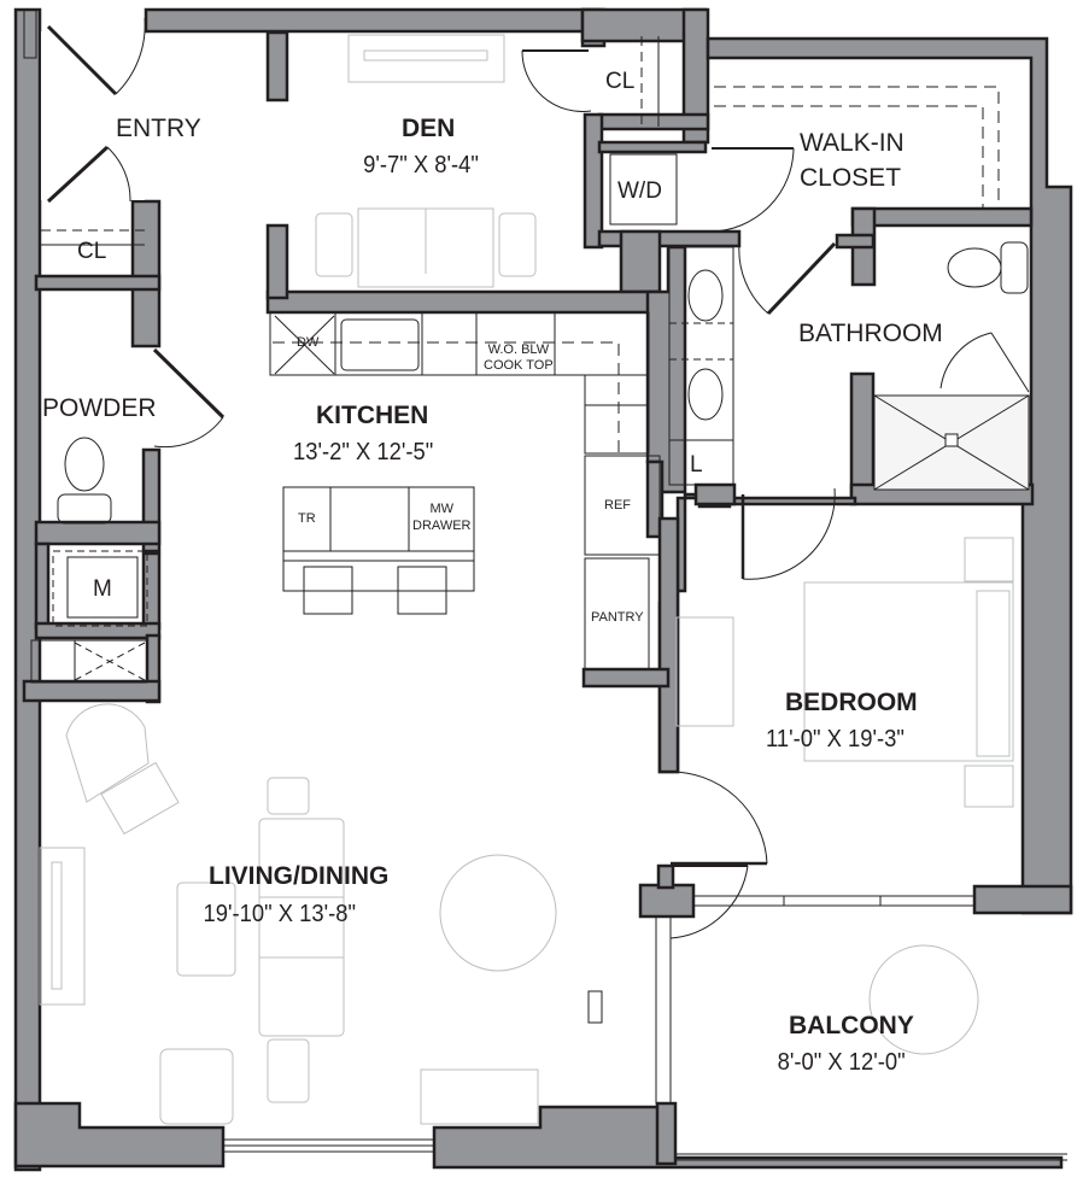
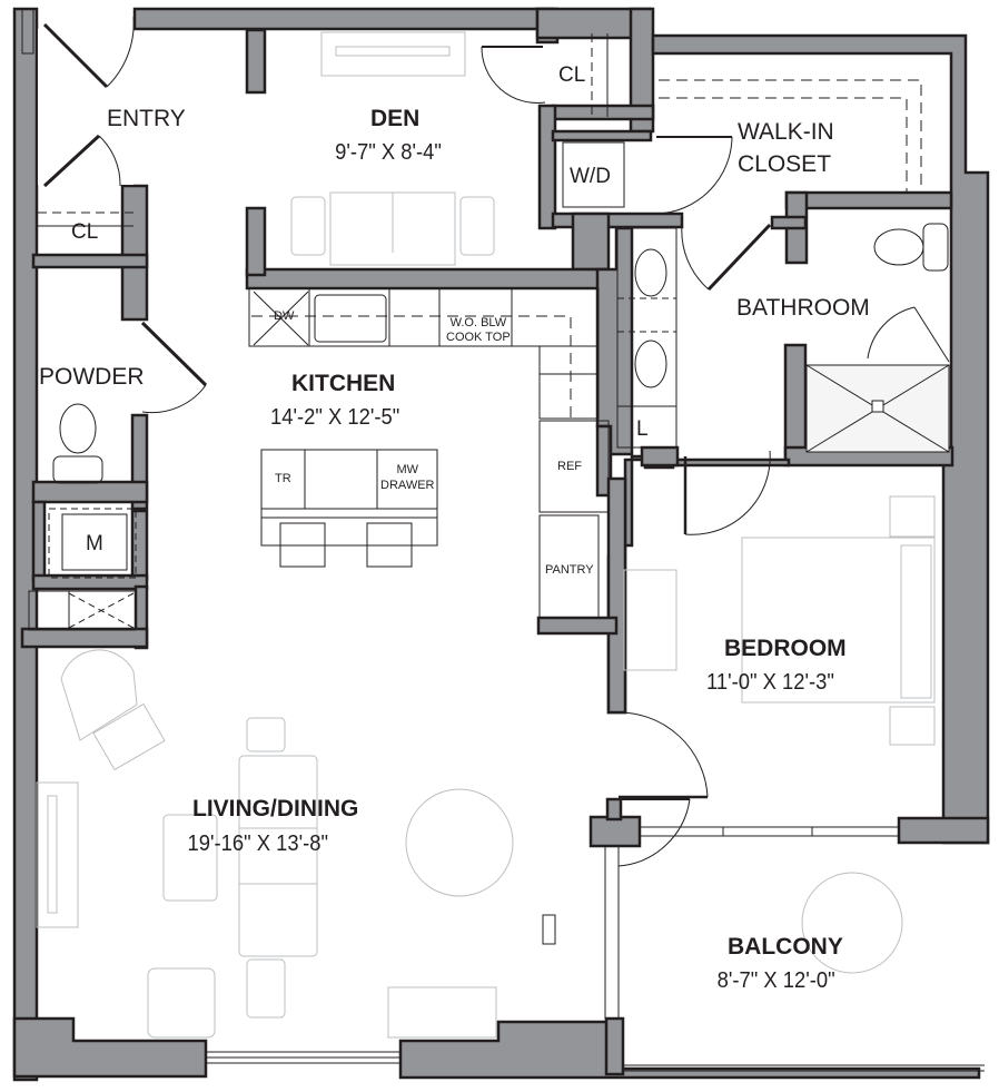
  ENTRY
  DEN
  9'-7" X 8'-4"
  CL
  CL
  WALK-IN
  CLOSET
  W/D
  BATHROOM
  L
  POWDER
  M
  KITCHEN
- 13'-2" X 12'-5"
+ 14'-2" X 12'-5"
  LIVING/DINING
- 19'-10" X 13'-8"
+ 19'-16" X 13'-8"
  BEDROOM
- 11'-0" X 19'-3"
+ 11'-0" X 12'-3"
  BALCONY
- 8'-0" X 12'-0"
+ 8'-7" X 12'-0"
  DW
  W.O. BLW
  COOK TOP
  TR
  MW
  DRAWER
  REF
  PANTRY
